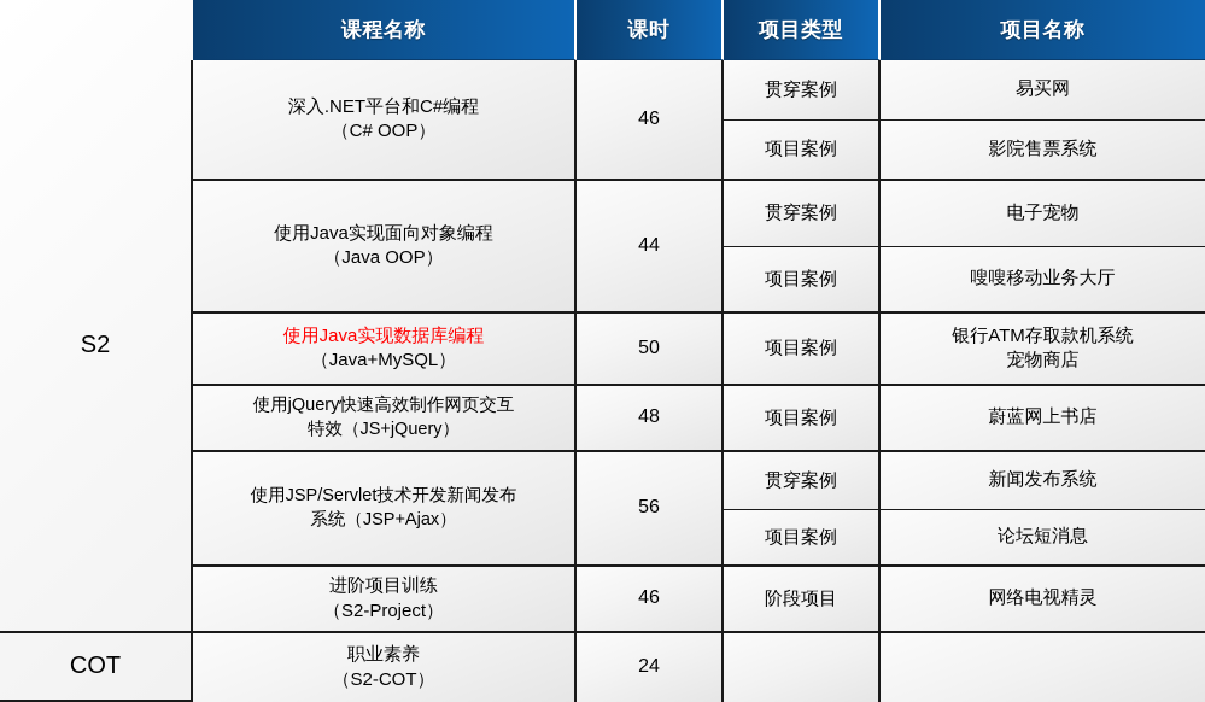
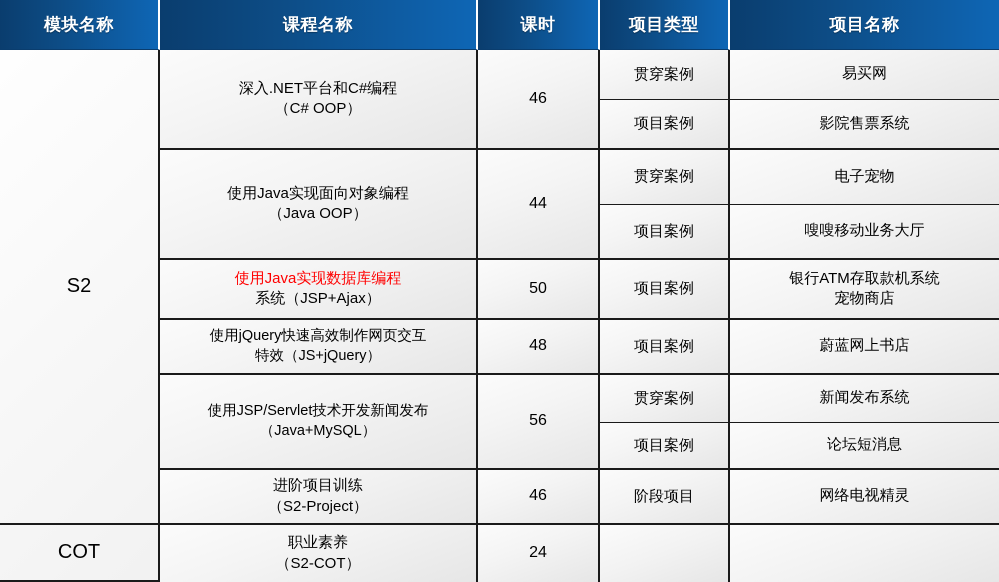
+ 模块名称
  课程名称
  课时
  项目类型
  项目名称
  S2
  COT
  深入.NET平台和C#编程
  （C# OOP）
  46
  贯穿案例
  易买网
  项目案例
  影院售票系统
  使用Java实现面向对象编程
  （Java OOP）
  44
  贯穿案例
  电子宠物
  项目案例
  嗖嗖移动业务大厅
  使用Java实现数据库编程
- （Java+MySQL）
+ 系统（JSP+Ajax）
  50
  项目案例
  银行ATM存取款机系统
  宠物商店
  使用jQuery快速高效制作网页交互
  特效（JS+jQuery）
  48
  项目案例
  蔚蓝网上书店
  使用JSP/Servlet技术开发新闻发布
- 系统（JSP+Ajax）
+ （Java+MySQL）
  56
  贯穿案例
  新闻发布系统
  项目案例
  论坛短消息
  进阶项目训练
  （S2-Project）
  46
  阶段项目
  网络电视精灵
  职业素养
  （S2-COT）
  24
